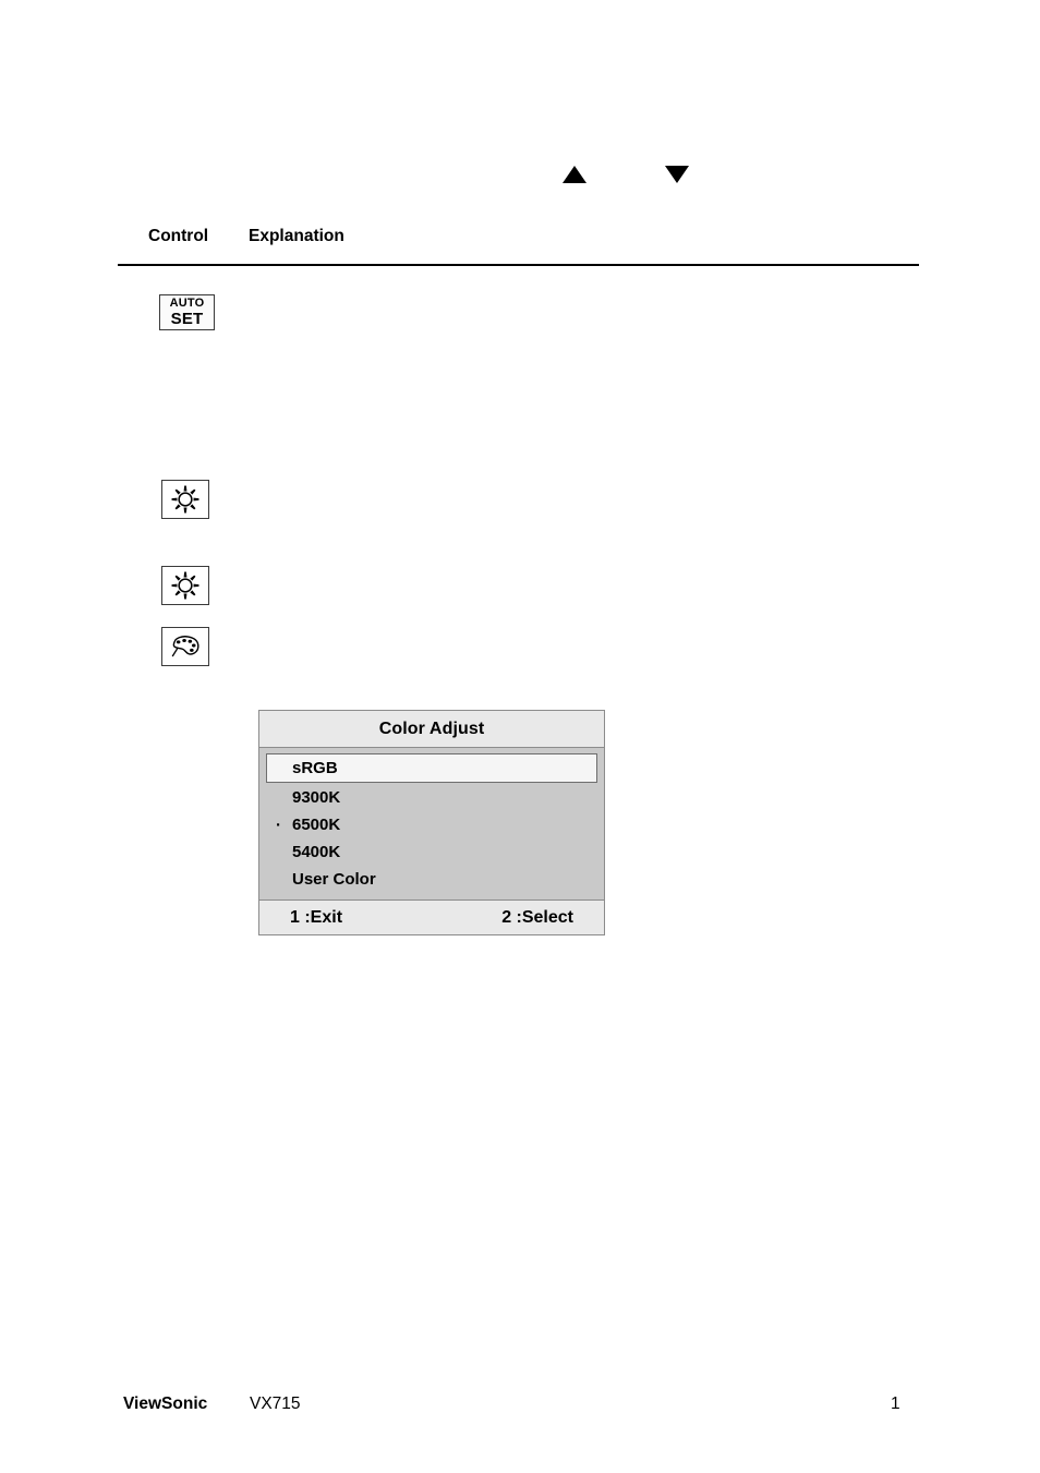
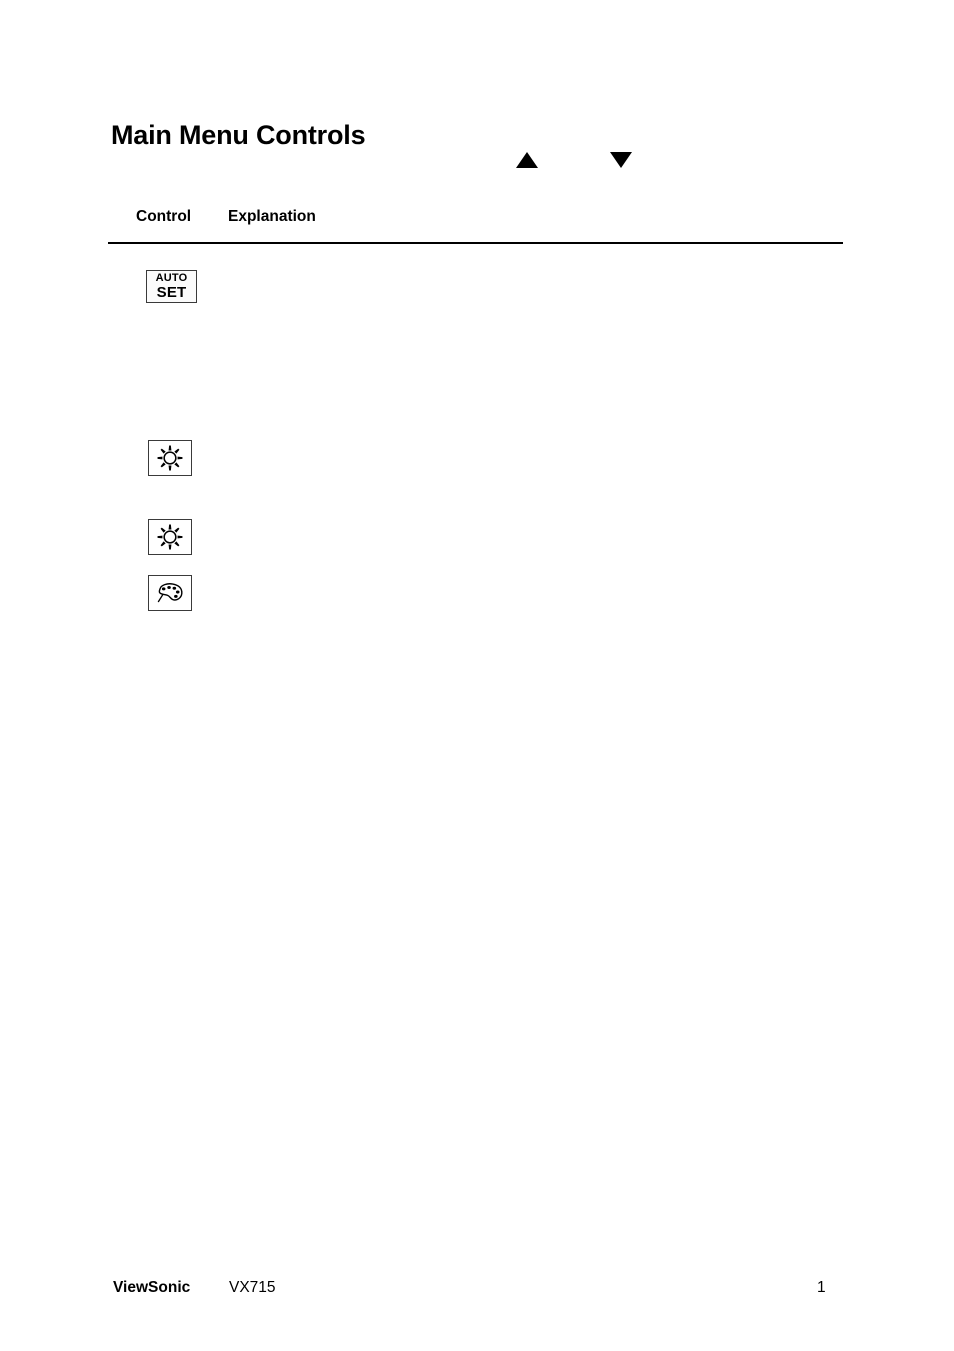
+ Main Menu Controls
  Control
  Explanation
  AUTO
  SET
- Color Adjust
- sRGB
- 9300K
- ·
- 6500K
- 5400K
- User Color
- 1 :Exit
- 2 :Select
  ViewSonic
  VX715
  1
